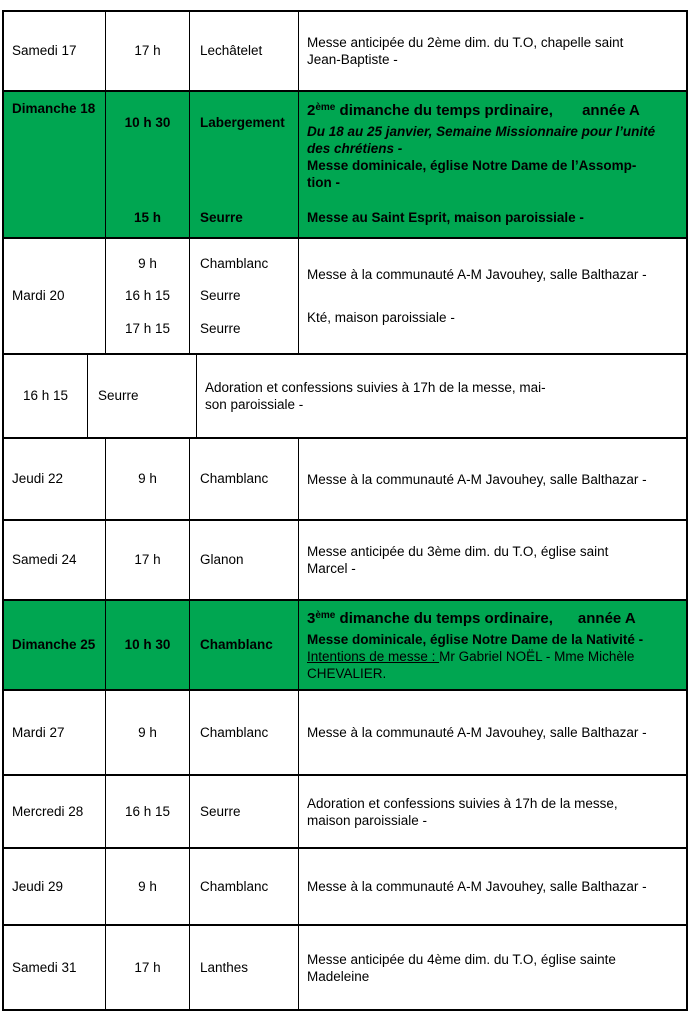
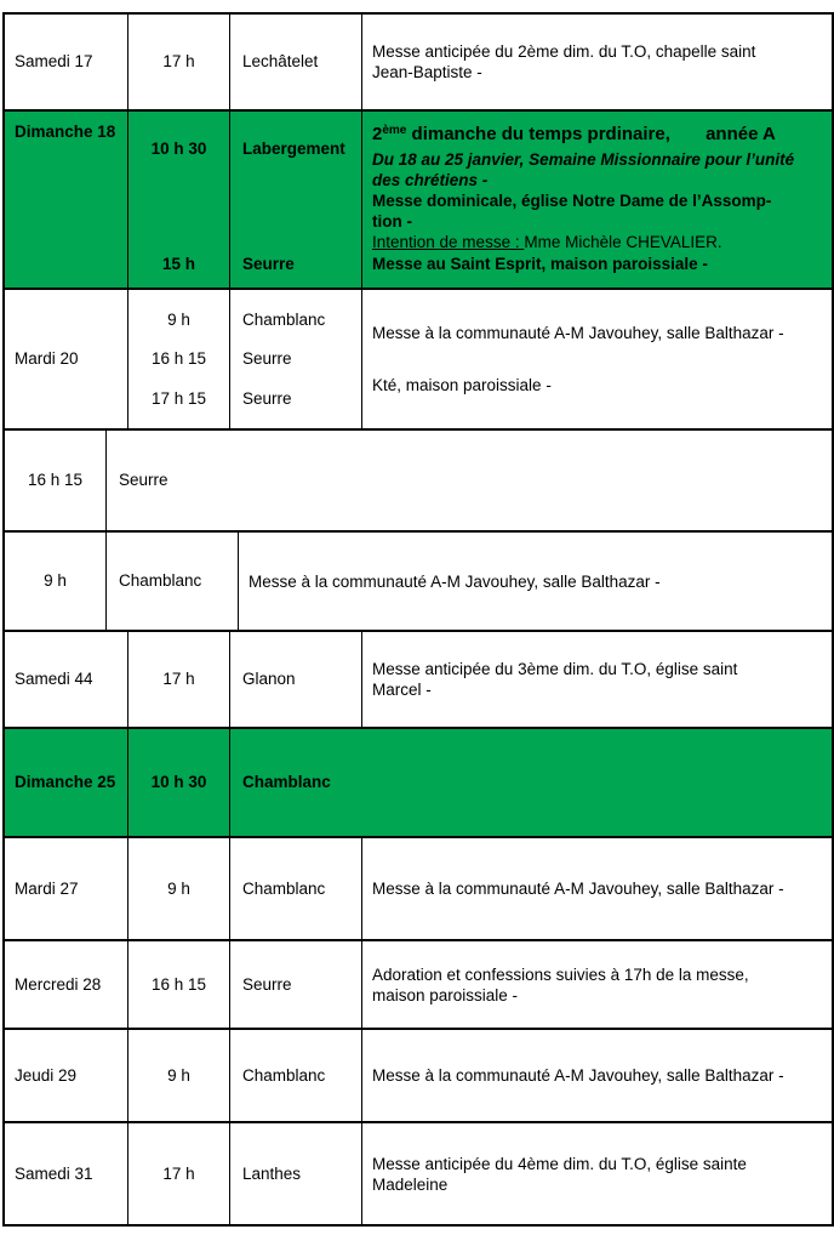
  Samedi 17
  17 h
  Lechâtelet
  Messe anticipée du 2ème dim. du T.O, chapelle saint
  Jean-Baptiste -
  Dimanche 18
  10 h 30
  15 h
  Labergement
  Seurre
  2ème dimanche du temps prdinaire, année A
  Du 18 au 25 janvier, Semaine Missionnaire pour l’unité
  des chrétiens -
  Messe dominicale, église Notre Dame de l’Assomp-
  tion -
+ Intention de messe : Mme Michèle CHEVALIER.
  Messe au Saint Esprit, maison paroissiale -
  Mardi 20
  9 h
  16 h 15
  17 h 15
  Chamblanc
  Seurre
  Seurre
  Messe à la communauté A-M Javouhey, salle Balthazar -
  Kté, maison paroissiale -
  16 h 15
  Seurre
- Adoration et confessions suivies à 17h de la messe, mai-
- son paroissiale -
- Jeudi 22
  9 h
  Chamblanc
  Messe à la communauté A-M Javouhey, salle Balthazar -
- Samedi 24
+ Samedi 44
  17 h
  Glanon
  Messe anticipée du 3ème dim. du T.O, église saint
  Marcel -
  Dimanche 25
  10 h 30
  Chamblanc
- 3ème dimanche du temps ordinaire, année A
- Messe dominicale, église Notre Dame de la Nativité -
- Intentions de messe : Mr Gabriel NOËL - Mme Michèle
- CHEVALIER.
  Mardi 27
  9 h
  Chamblanc
  Messe à la communauté A-M Javouhey, salle Balthazar -
  Mercredi 28
  16 h 15
  Seurre
  Adoration et confessions suivies à 17h de la messe,
  maison paroissiale -
  Jeudi 29
  9 h
  Chamblanc
  Messe à la communauté A-M Javouhey, salle Balthazar -
  Samedi 31
  17 h
  Lanthes
  Messe anticipée du 4ème dim. du T.O, église sainte
  Madeleine
